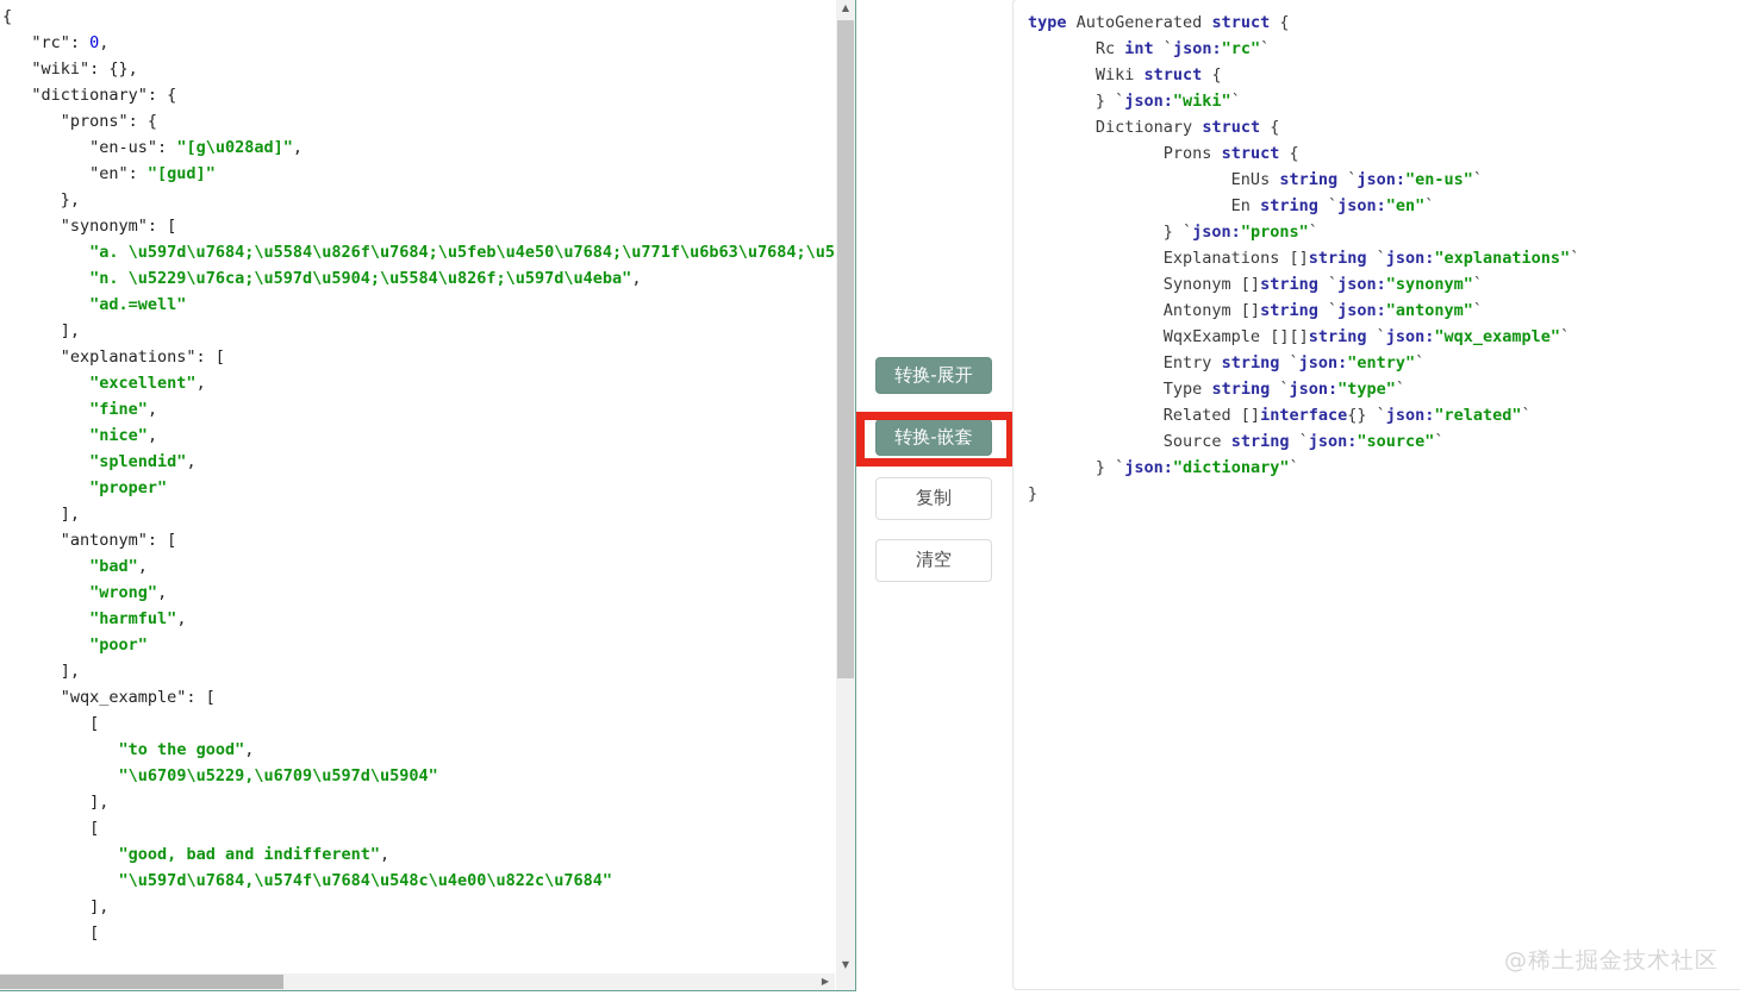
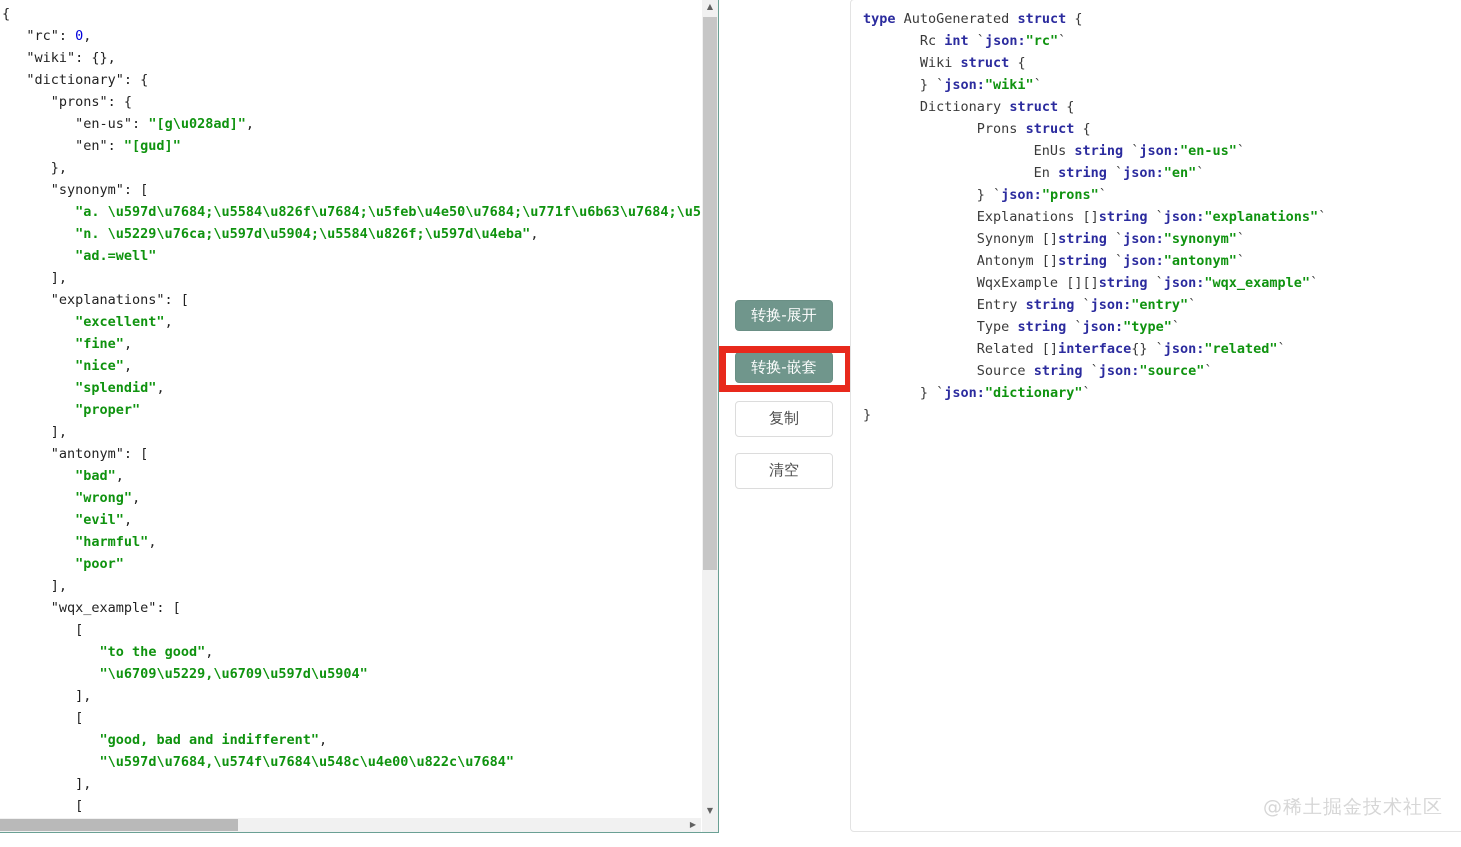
  {
  "rc": 0,
  "wiki": {},
  "dictionary": {
  "prons": {
  "en-us": "[g\u028ad]",
  "en": "[gud]"
  },
  "synonym": [
  "a. \u597d\u7684;\u5584\u826f\u7684;\u5feb\u4e50\u7684;\u771f\u6b63\u7684;\u5
  "n. \u5229\u76ca;\u597d\u5904;\u5584\u826f;\u597d\u4eba",
  "ad.=well"
  ],
  "explanations": [
  "excellent",
  "fine",
  "nice",
  "splendid",
  "proper"
  ],
  "antonym": [
  "bad",
  "wrong",
+ "evil",
  "harmful",
  "poor"
  ],
  "wqx_example": [
  [
  "to the good",
  "\u6709\u5229,\u6709\u597d\u5904"
  ],
  [
  "good, bad and indifferent",
  "\u597d\u7684,\u574f\u7684\u548c\u4e00\u822c\u7684"
  ],
  [
  ▲
  ▼
  ▶
  转换-展开
  转换-嵌套
  复制
  清空
  type AutoGenerated struct {
  Rc int `json:"rc"`
  Wiki struct {
  } `json:"wiki"`
  Dictionary struct {
  Prons struct {
  EnUs string `json:"en-us"`
  En string `json:"en"`
  } `json:"prons"`
  Explanations []string `json:"explanations"`
  Synonym []string `json:"synonym"`
  Antonym []string `json:"antonym"`
  WqxExample [][]string `json:"wqx_example"`
  Entry string `json:"entry"`
  Type string `json:"type"`
  Related []interface{} `json:"related"`
  Source string `json:"source"`
  } `json:"dictionary"`
  }
  @稀土掘金技术社区
